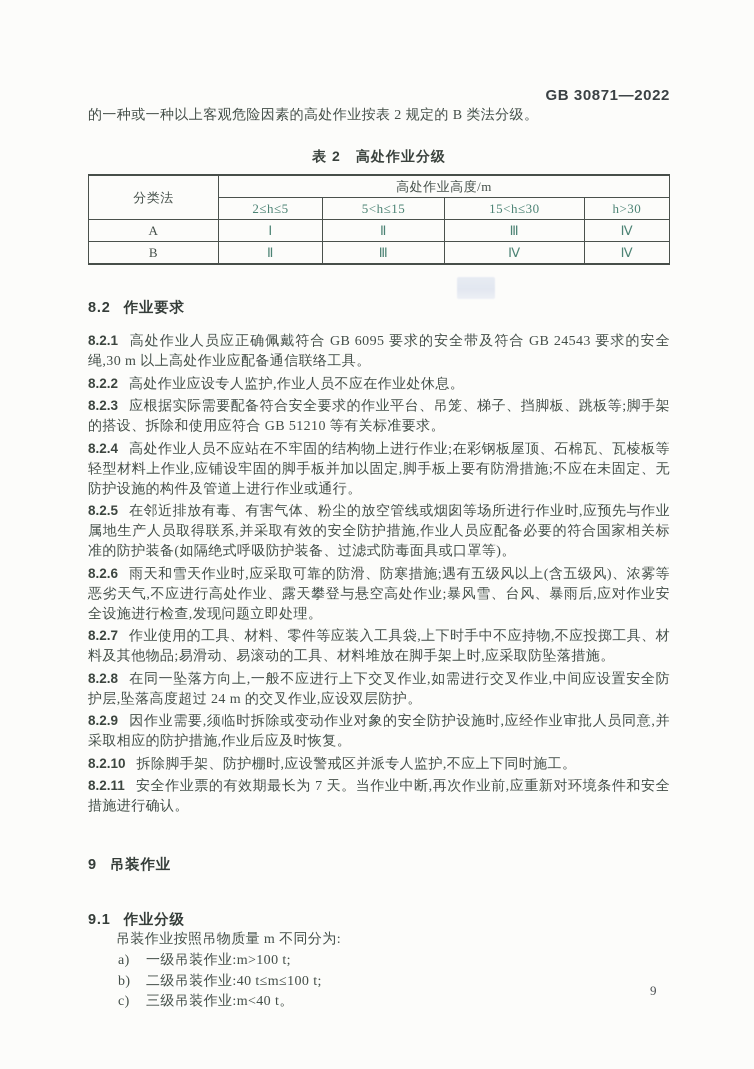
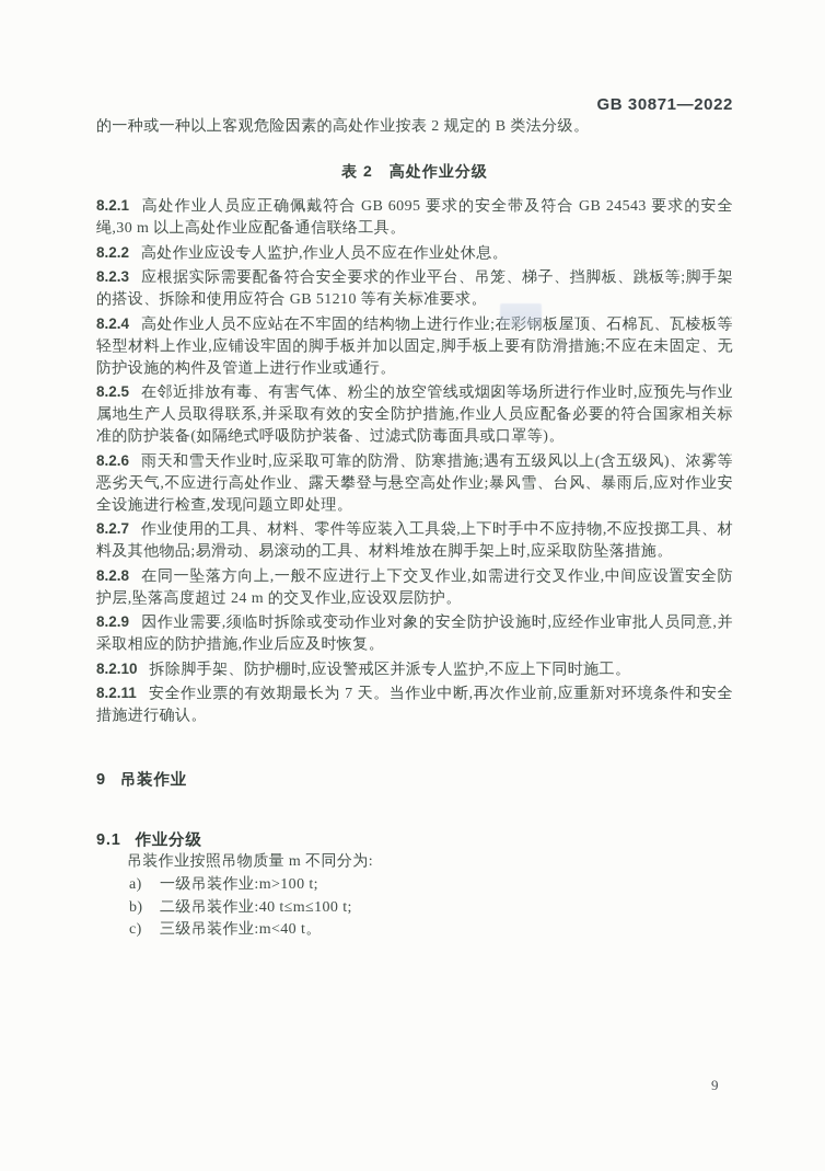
  GB 30871—2022
  的一种或一种以上客观危险因素的高处作业按表 2 规定的 B 类法分级。
  表 2 高处作业分级
- 分类法	高处作业高度/m
- 2≤h≤5	5<h≤15	15<h≤30	h>30
- A	Ⅰ	Ⅱ	Ⅲ	Ⅳ
- B	Ⅱ	Ⅲ	Ⅳ	Ⅳ
- 8.2 作业要求
  8.2.1 高处作业人员应正确佩戴符合 GB 6095 要求的安全带及符合 GB 24543 要求的安全绳,30 m 以上高处作业应配备通信联络工具。
  8.2.2 高处作业应设专人监护,作业人员不应在作业处休息。
  8.2.3 应根据实际需要配备符合安全要求的作业平台、吊笼、梯子、挡脚板、跳板等;脚手架的搭设、拆除和使用应符合 GB 51210 等有关标准要求。
  8.2.4 高处作业人员不应站在不牢固的结构物上进行作业;在彩钢板屋顶、石棉瓦、瓦棱板等轻型材料上作业,应铺设牢固的脚手板并加以固定,脚手板上要有防滑措施;不应在未固定、无防护设施的构件及管道上进行作业或通行。
  8.2.5 在邻近排放有毒、有害气体、粉尘的放空管线或烟囱等场所进行作业时,应预先与作业属地生产人员取得联系,并采取有效的安全防护措施,作业人员应配备必要的符合国家相关标准的防护装备(如隔绝式呼吸防护装备、过滤式防毒面具或口罩等)。
  8.2.6 雨天和雪天作业时,应采取可靠的防滑、防寒措施;遇有五级风以上(含五级风)、浓雾等恶劣天气,不应进行高处作业、露天攀登与悬空高处作业;暴风雪、台风、暴雨后,应对作业安全设施进行检查,发现问题立即处理。
  8.2.7 作业使用的工具、材料、零件等应装入工具袋,上下时手中不应持物,不应投掷工具、材料及其他物品;易滑动、易滚动的工具、材料堆放在脚手架上时,应采取防坠落措施。
  8.2.8 在同一坠落方向上,一般不应进行上下交叉作业,如需进行交叉作业,中间应设置安全防护层,坠落高度超过 24 m 的交叉作业,应设双层防护。
  8.2.9 因作业需要,须临时拆除或变动作业对象的安全防护设施时,应经作业审批人员同意,并采取相应的防护措施,作业后应及时恢复。
  8.2.10 拆除脚手架、防护棚时,应设警戒区并派专人监护,不应上下同时施工。
  8.2.11 安全作业票的有效期最长为 7 天。当作业中断,再次作业前,应重新对环境条件和安全措施进行确认。
  9 吊装作业
  9.1 作业分级
  吊装作业按照吊物质量 m 不同分为:
  a) 一级吊装作业:m>100 t;
  b) 二级吊装作业:40 t≤m≤100 t;
  c) 三级吊装作业:m<40 t。
  9
